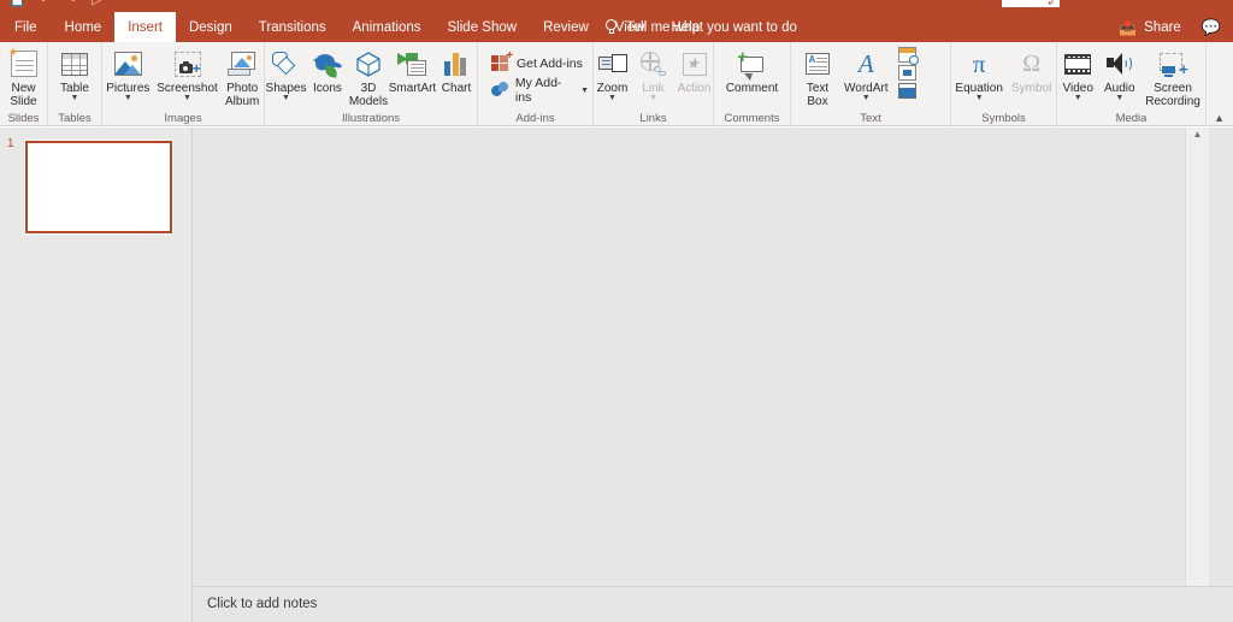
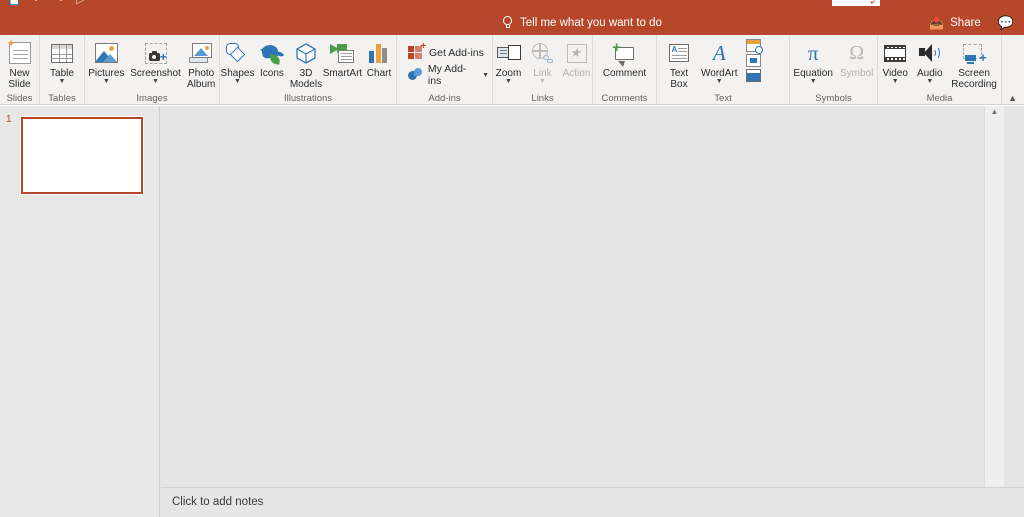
  💾
  ↶
  ↷
  ▷
  ↲
- File
- Home
- Insert
- Design
- Transitions
- Animations
- Slide Show
- Review
- View
- Help
  Tell me what you want to do
  📤
  Share
  💬
  ✦
  New
  Slide
  Slides
  Table
  Tables
  Pictures
  +
  Screenshot
  Photo
  Album
  Images
  Shapes
  Icons
  3D
  Models
  SmartArt
  Chart
  Illustrations
  +
  Get Add-ins
  My Add-ins
  Add-ins
  Zoom
  Link
  ★
  Action
  Links
  +
  Comment
  Comments
  A
  Text
  Box
  A
  WordArt
  Text
  π
  Equation
  Ω
  Symbol
  Symbols
  Video
  Audio
  +
  Screen
  Recording
  Media
  ▲
  1
  ▲
  Click to add notes
